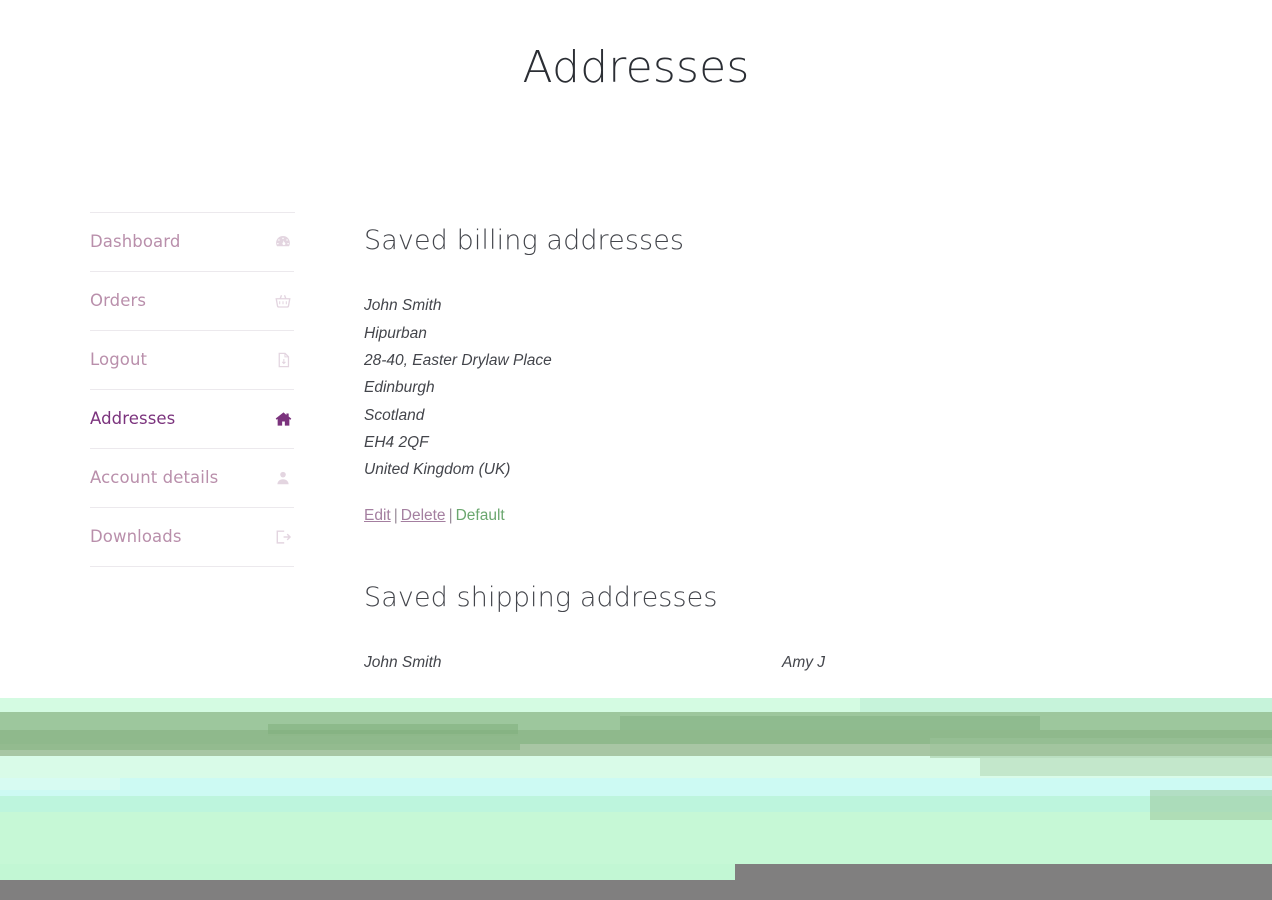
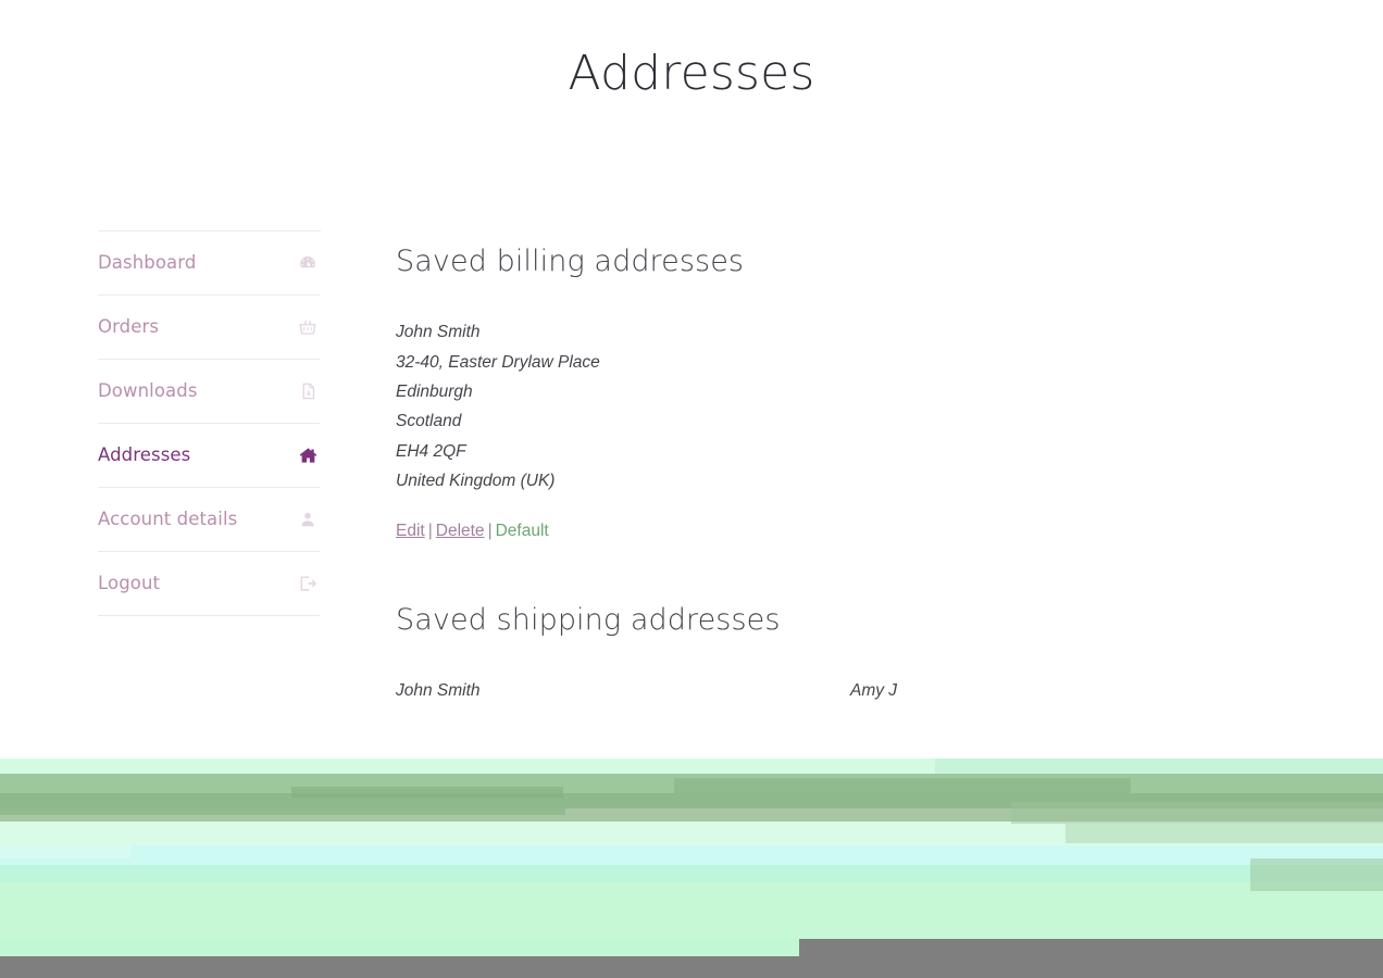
  Addresses
  Dashboard
  Orders
- Logout
+ Downloads
  Addresses
  Account details
- Downloads
+ Logout
  Saved billing addresses
  John Smith
- Hipurban
- 28-40, Easter Drylaw Place
+ 32-40, Easter Drylaw Place
  Edinburgh
  Scotland
  EH4 2QF
  United Kingdom (UK)
  Edit | Delete | Default
  Saved shipping addresses
  John Smith
  Amy J
